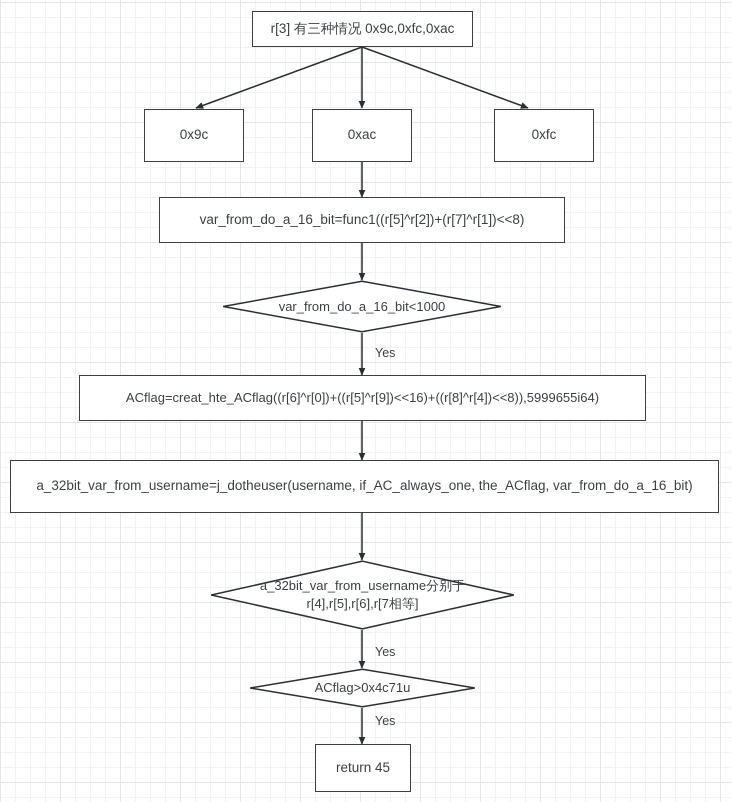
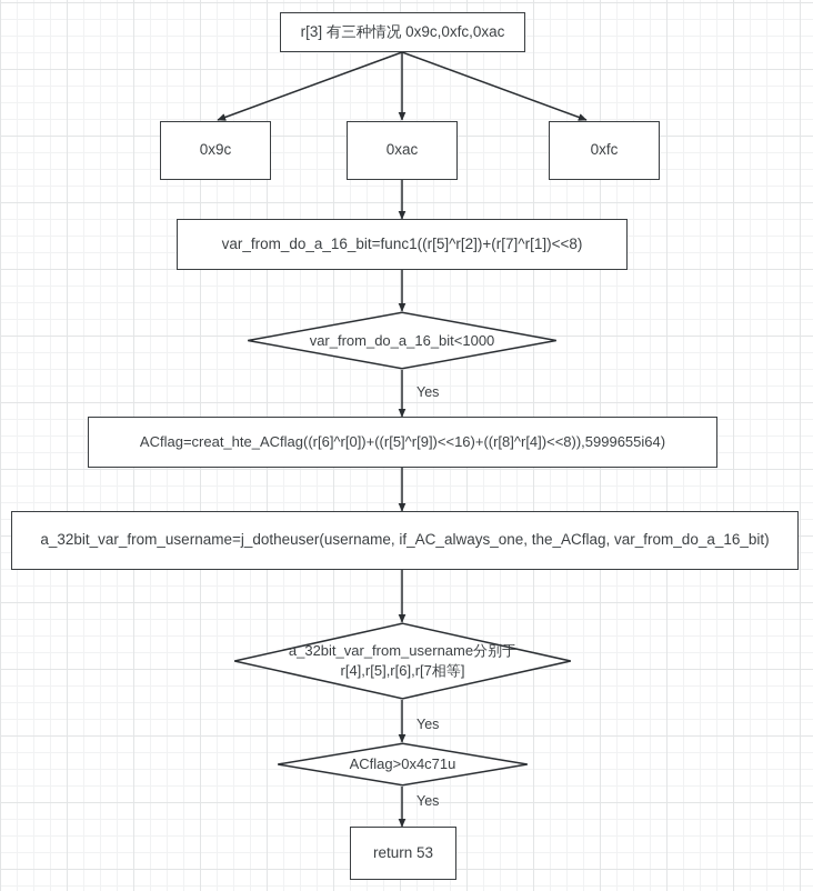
  r[3] 有三种情况 0x9c,0xfc,0xac
  0x9c
  0xac
  0xfc
  var_from_do_a_16_bit=func1((r[5]^r[2])+(r[7]^r[1])<<8)
  var_from_do_a_16_bit<1000
  ACflag=creat_hte_ACflag((r[6]^r[0])+((r[5]^r[9])<<16)+((r[8]^r[4])<<8)),5999655i64)
  a_32bit_var_from_username=j_dotheuser(username, if_AC_always_one, the_ACflag, var_from_do_a_16_bit)
  a_32bit_var_from_username分别于
  r[4],r[5],r[6],r[7相等]
  ACflag>0x4c71u
- return 45
+ return 53
  Yes
  Yes
  Yes
